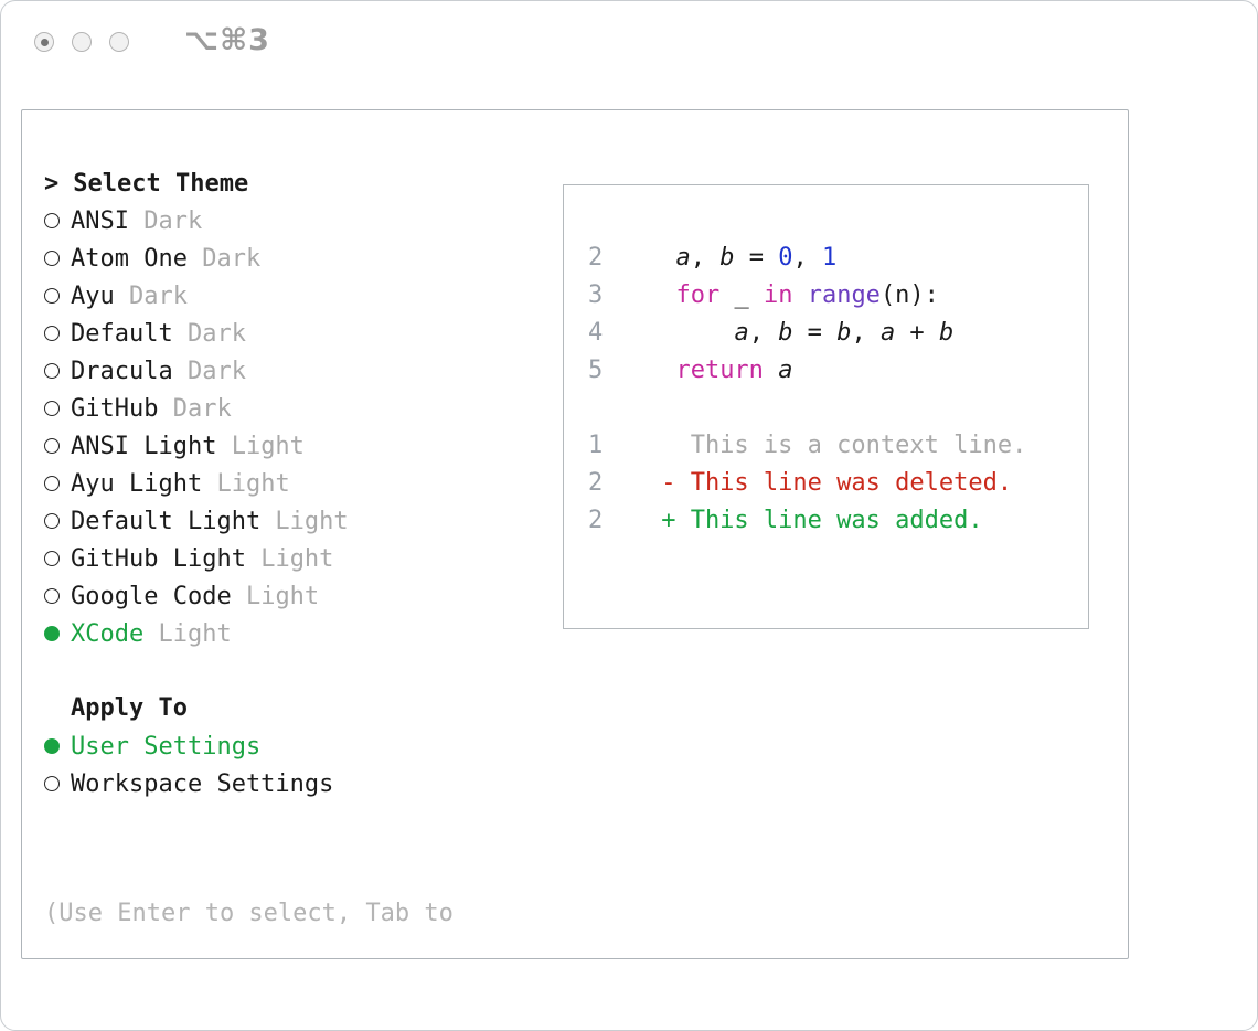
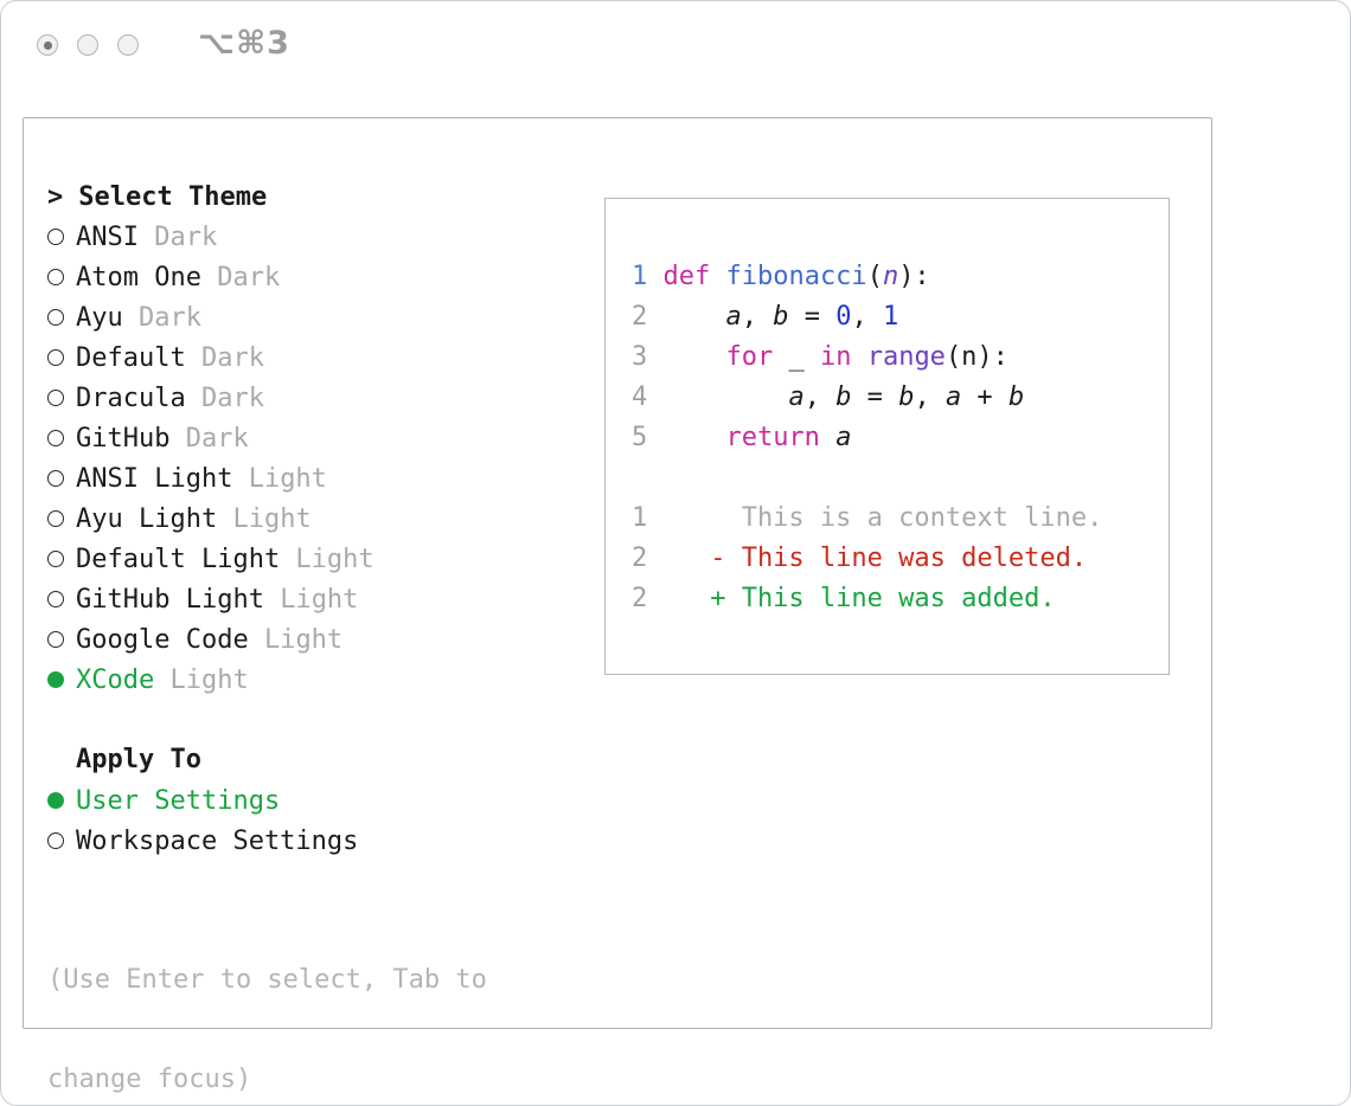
  ⌥⌘3
  >
  Select Theme
  ANSI
  Dark
  Atom One
  Dark
  Ayu
  Dark
  Default
  Dark
  Dracula
  Dark
  GitHub
  Dark
  ANSI Light
  Light
  Ayu Light
  Light
  Default Light
  Light
  GitHub Light
  Light
  Google Code
  Light
  XCode
  Light
  Apply To
  User Settings
  Workspace Settings
  (Use Enter to select, Tab to
+ change focus)
+ 1 def fibonacci(n):
  2 a, b = 0, 1
  3 for _ in range(n):
  4 a, b = b, a + b
  5 return a
  1 This is a context line.
  2 - This line was deleted.
  2 + This line was added.
